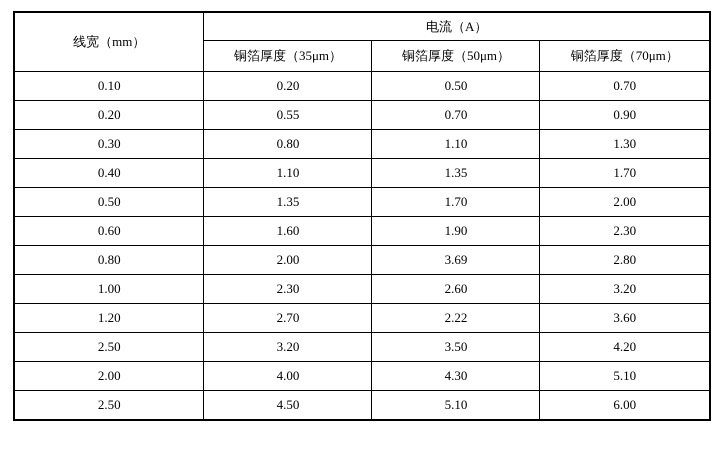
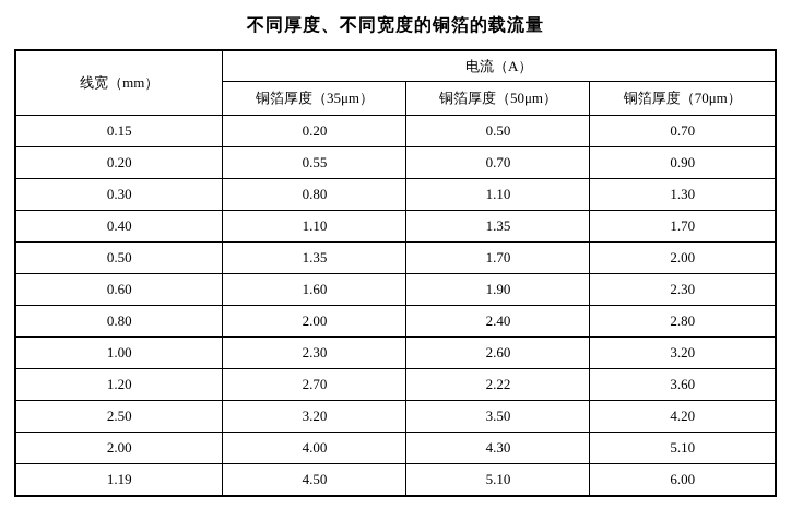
+ 不同厚度、不同宽度的铜箔的载流量
  线宽（mm）	电流（A）
  铜箔厚度（35μm）	铜箔厚度（50μm）	铜箔厚度（70μm）
- 0.10	0.20	0.50	0.70
+ 0.15	0.20	0.50	0.70
  0.20	0.55	0.70	0.90
  0.30	0.80	1.10	1.30
  0.40	1.10	1.35	1.70
  0.50	1.35	1.70	2.00
  0.60	1.60	1.90	2.30
- 0.80	2.00	3.69	2.80
+ 0.80	2.00	2.40	2.80
  1.00	2.30	2.60	3.20
  1.20	2.70	2.22	3.60
  2.50	3.20	3.50	4.20
  2.00	4.00	4.30	5.10
- 2.50	4.50	5.10	6.00
+ 1.19	4.50	5.10	6.00
